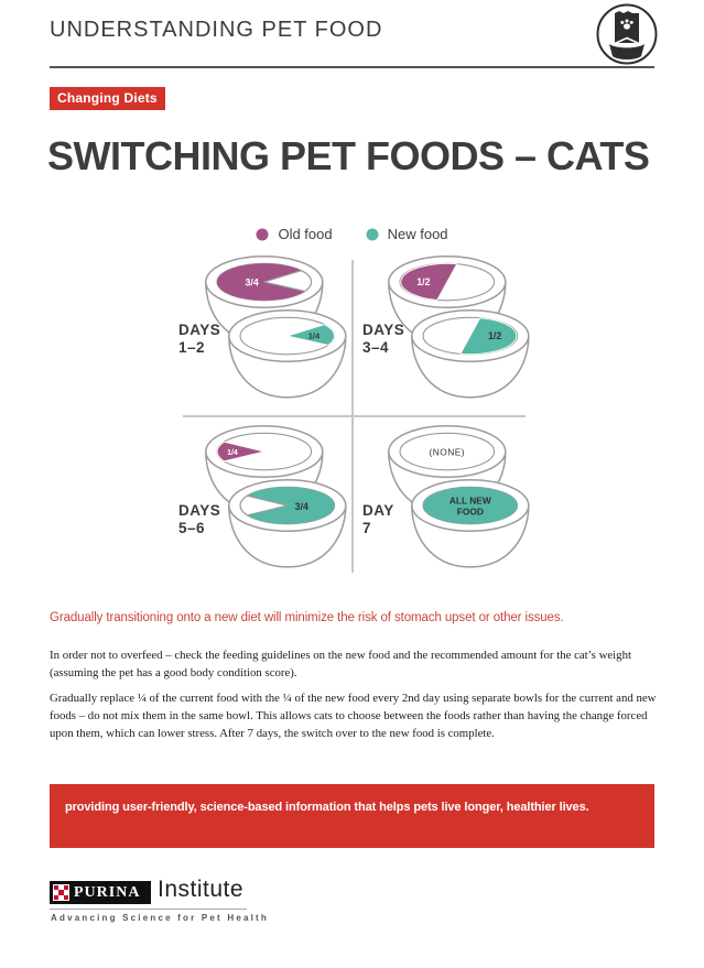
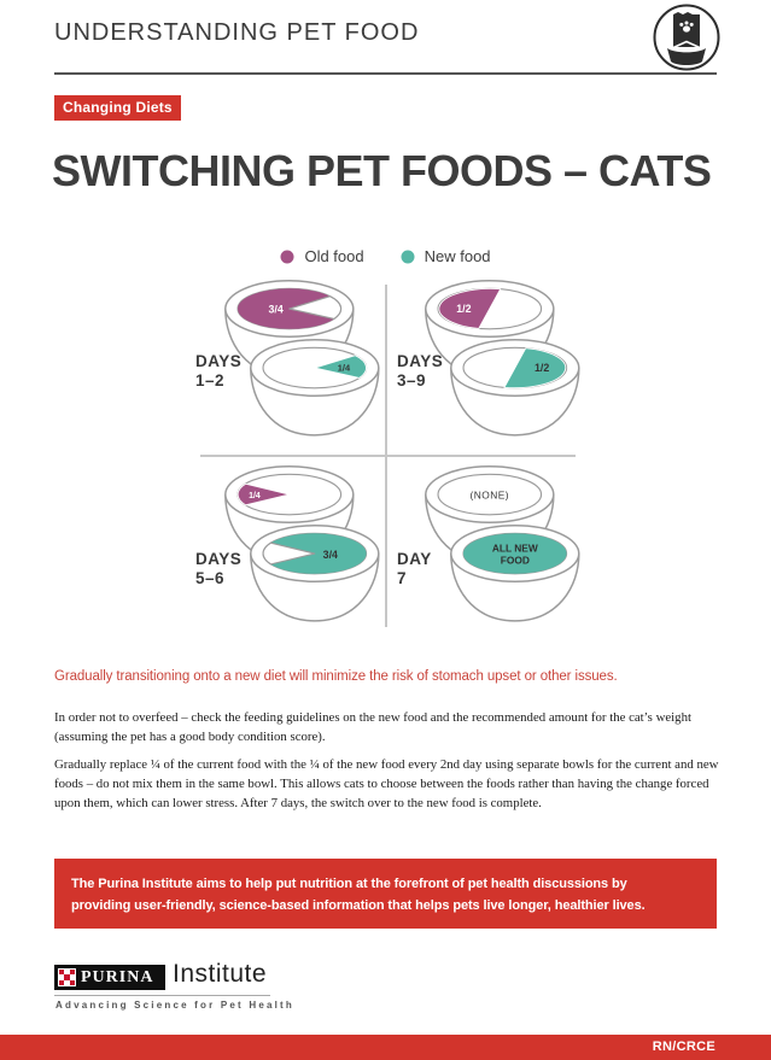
  UNDERSTANDING PET FOOD
  Changing Diets
  SWITCHING PET FOODS – CATS
  Old food
  New food
  DAYS
  1–2
  DAYS
- 3–4
+ 3–9
  DAYS
  5–6
  DAY
  7
  3/4
  1/4
  1/2
  1/2
  3/4
  (NONE)
  ALL NEW
  FOOD
  Gradually transitioning onto a new diet will minimize the risk of stomach upset or other issues.
  In order not to overfeed – check the feeding guidelines on the new food and the recommended amount for the cat’s weight (assuming the pet has a good body condition score).
  Gradually replace ¼ of the current food with the ¼ of the new food every 2nd day using separate bowls for the current and new foods – do not mix them in the same bowl. This allows cats to choose between the foods rather than having the change forced upon them, which can lower stress. After 7 days, the switch over to the new food is complete.
+ The Purina Institute aims to help put nutrition at the forefront of pet health discussions by
  providing user-friendly, science-based information that helps pets live longer, healthier lives.
  PURINA
  Institute
  Advancing Science for Pet Health
+ RN/CRCE
